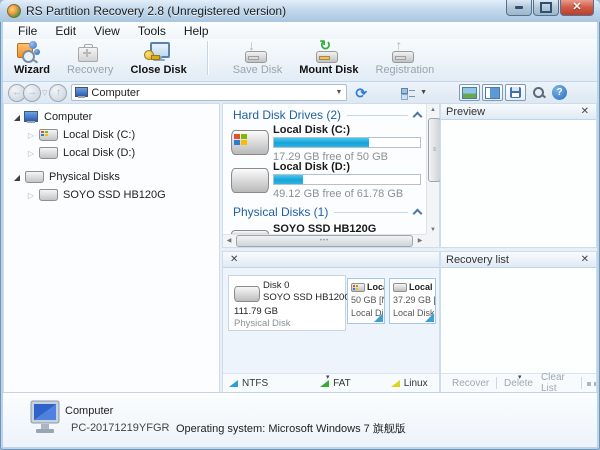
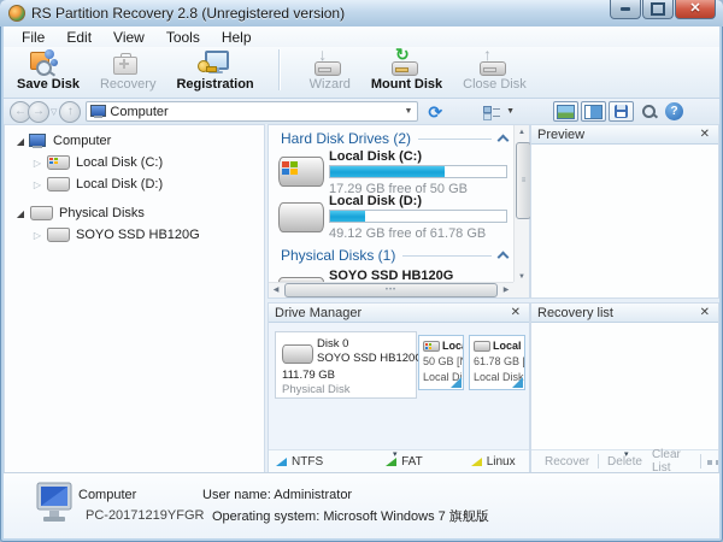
  RS Partition Recovery 2.8 (Unregistered version)
  ✕
  File
  Edit
  View
  Tools
  Help
- Wizard
+ Save Disk
  Recovery
- Close Disk
+ Registration
  ↓
- Save Disk
+ Wizard
  ↻
  Mount Disk
  ↑
- Registration
+ Close Disk
  ←
  →
  ↑
  Computer
  ⟳
  ?
  ◢
  Computer
  ▷
  Local Disk (C:)
  ▷
  Local Disk (D:)
  ◢
  Physical Disks
  ▷
  SOYO SSD HB120G
  Hard Disk Drives (2)
  Local Disk (C:)
  17.29 GB free of 50 GB
  Local Disk (D:)
  49.12 GB free of 61.78 GB
  Physical Disks (1)
  SOYO SSD HB120G
  Preview
  ✕
+ Drive Manager
  ✕
  Disk 0
  SOYO SSD HB120
  111.79 GB
  Physical Disk
  50 GB [
  Local
- 37.29 GB [
+ 61.78 GB [
  Local Dis
  NTFS
  FAT
  Linux
  Recovery list
  ✕
  Recover
  Delete
  Clear List
  Computer
  PC-20171219YFGR
+ User name: Administrator
  Operating system: Microsoft Windows 7 旗舰版
